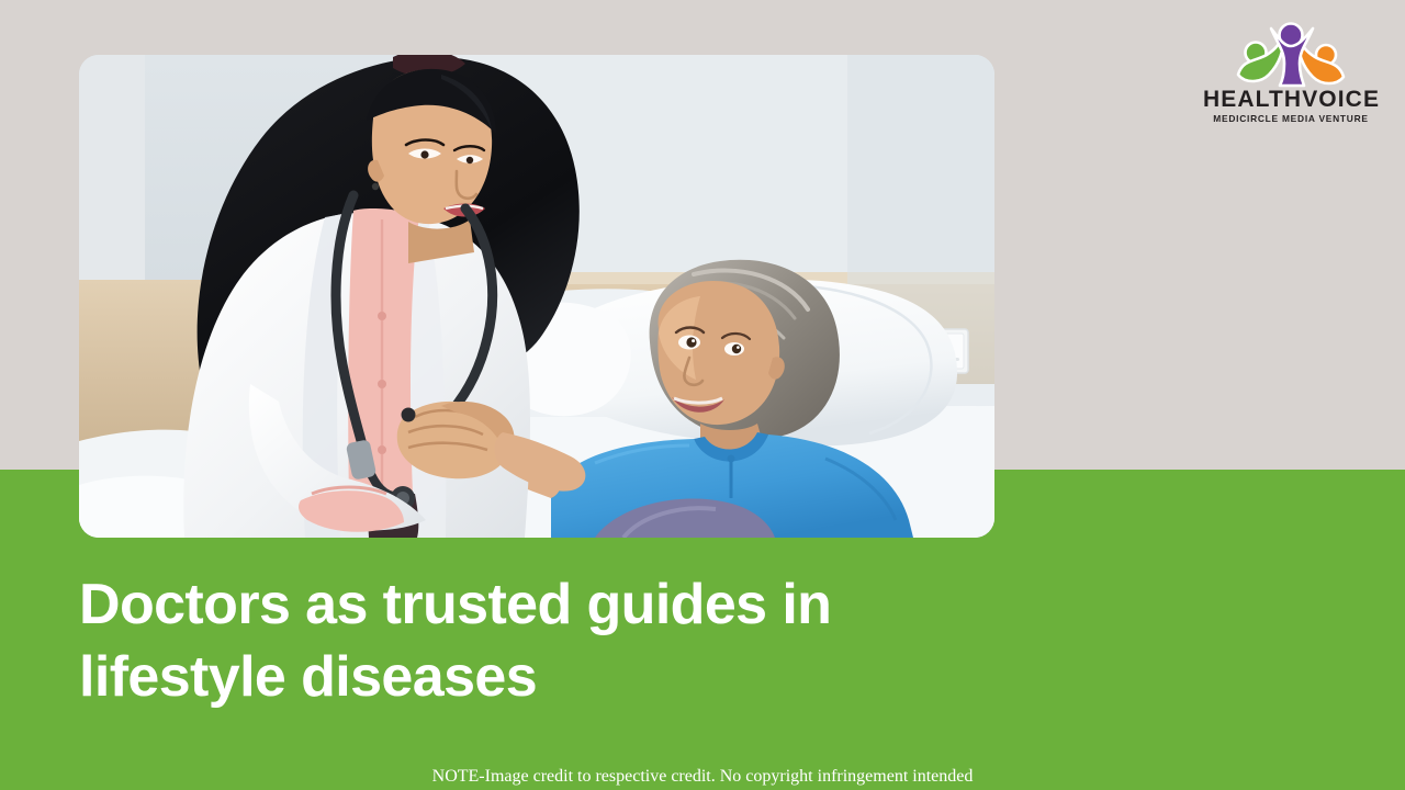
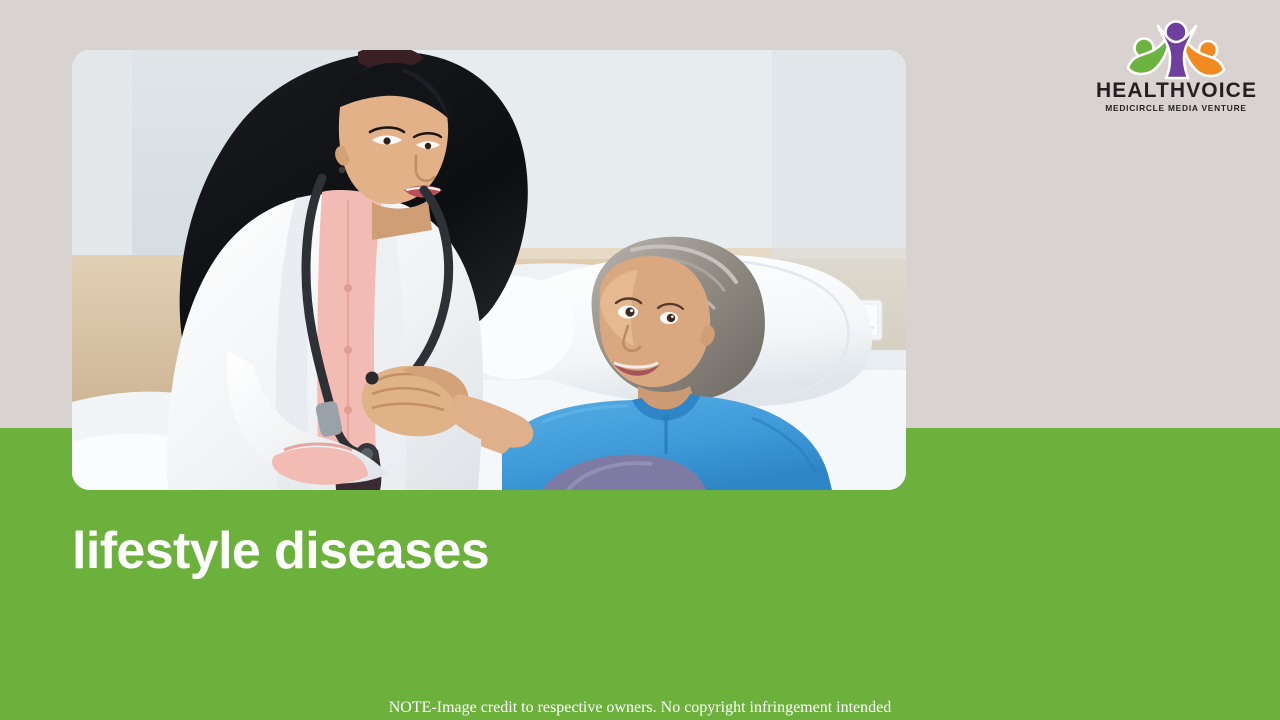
  HEALTHVOICE
  MEDICIRCLE MEDIA VENTURE
- Doctors as trusted guides in
  lifestyle diseases
- NOTE-Image credit to respective credit. No copyright infringement intended
+ NOTE-Image credit to respective owners. No copyright infringement intended
